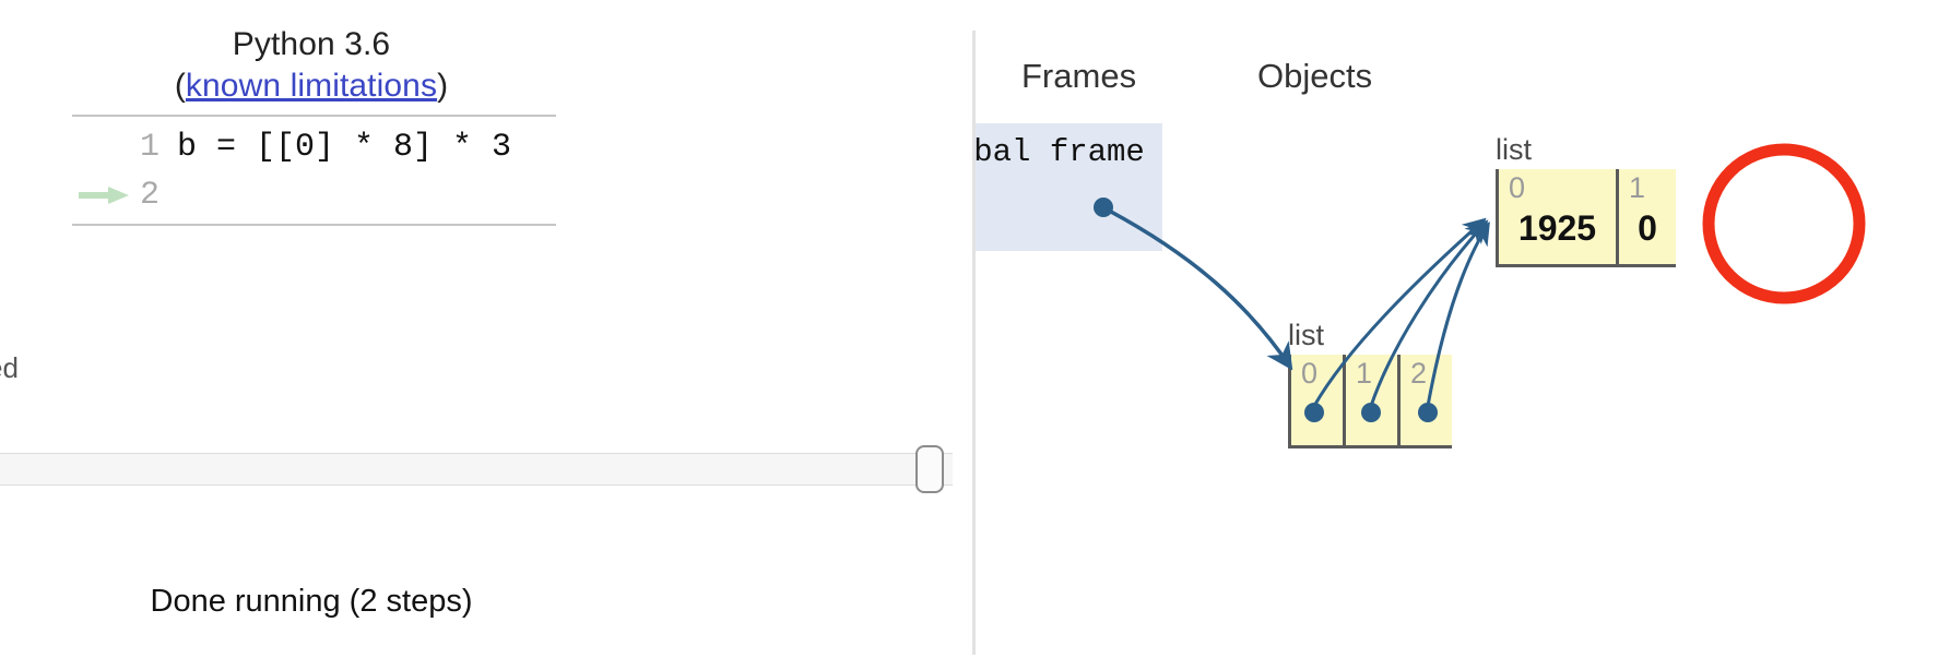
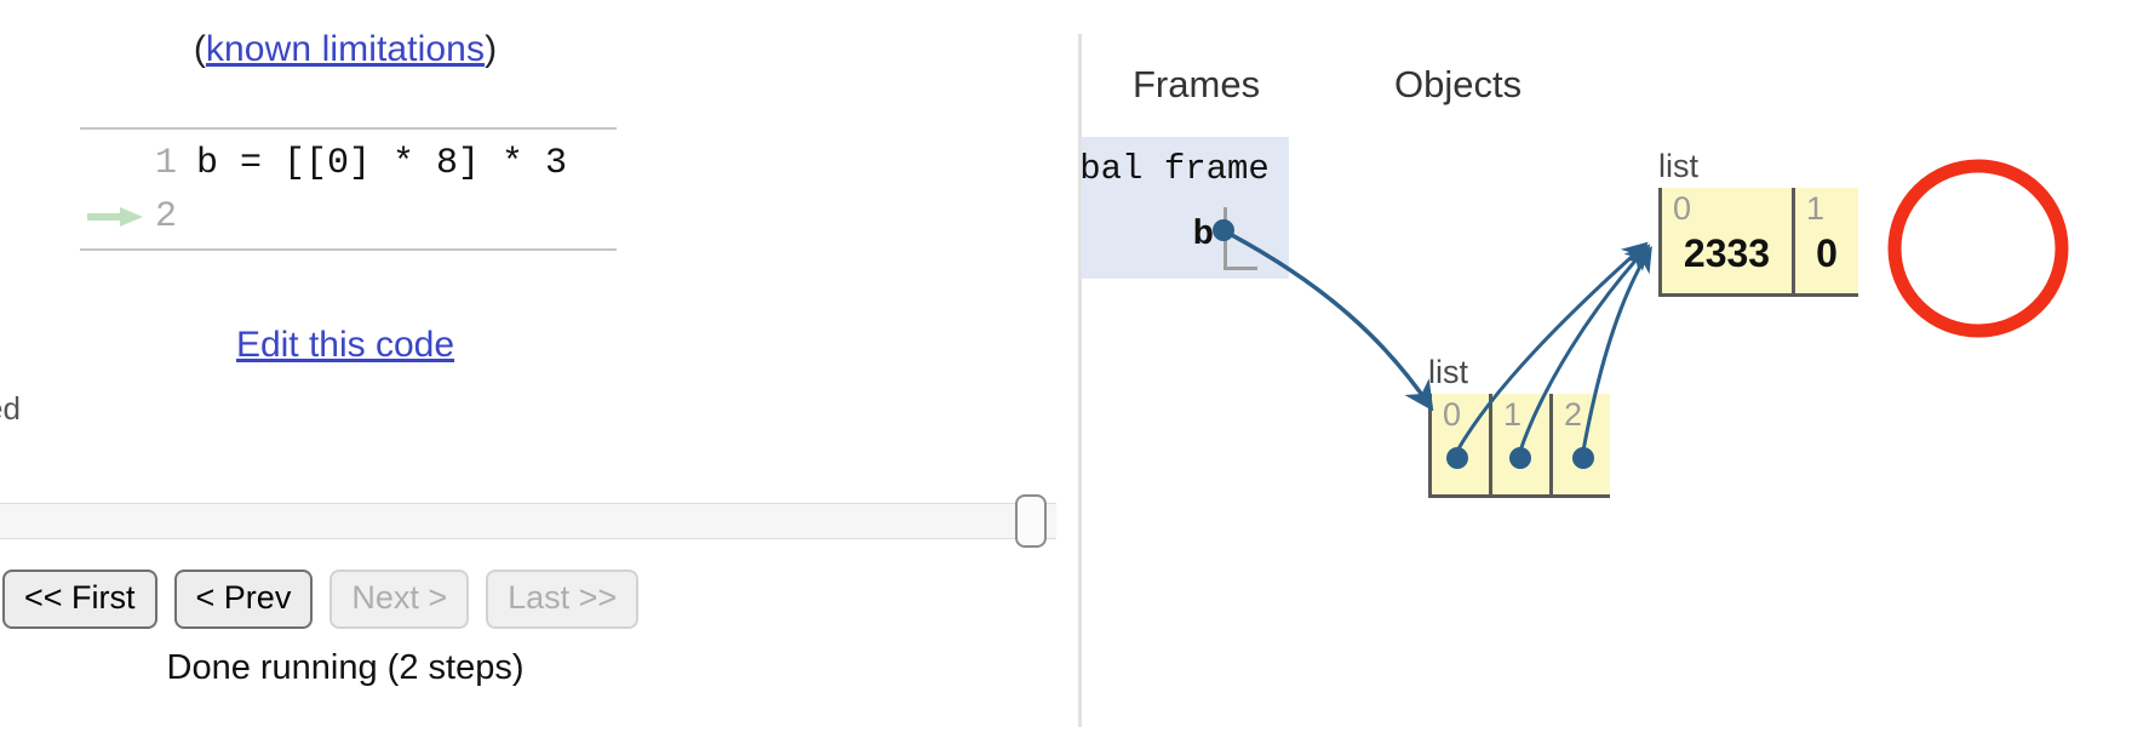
- Python 3.6
  (known limitations)
  1
  b = [[0] * 8] * 3
  2
+ Edit this code
+ << First
+ < Prev
+ Next >
+ Last >>
  Done running (2 steps)
  Frames
  Objects
  bal frame
+ b
  list
  0
  1
  2
  list
  0
- 1925
+ 2333
  1
  0
